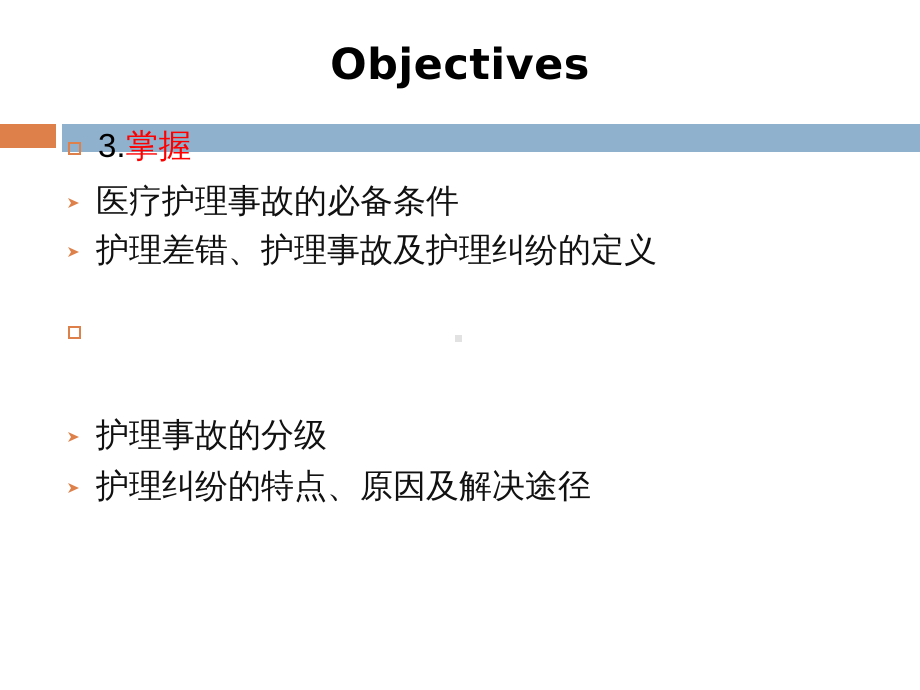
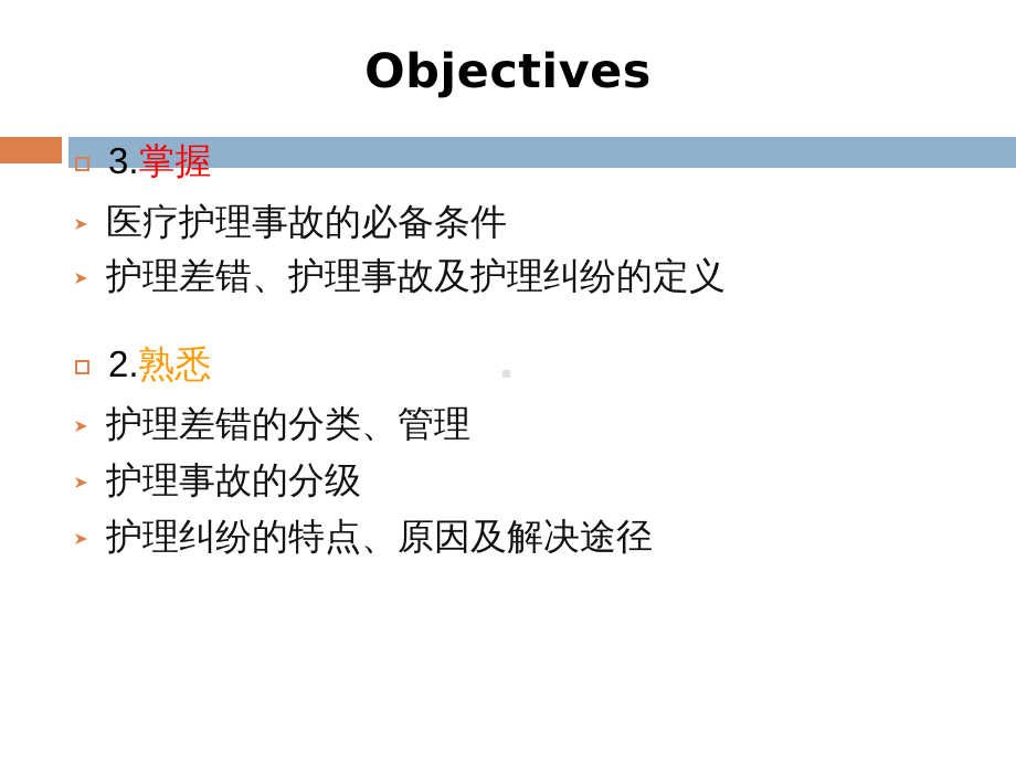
  Objectives
  3.掌握
  医疗护理事故的必备条件
  护理差错、护理事故及护理纠纷的定义
+ 2.熟悉
+ 护理差错的分类、管理
  护理事故的分级
  护理纠纷的特点、原因及解决途径
